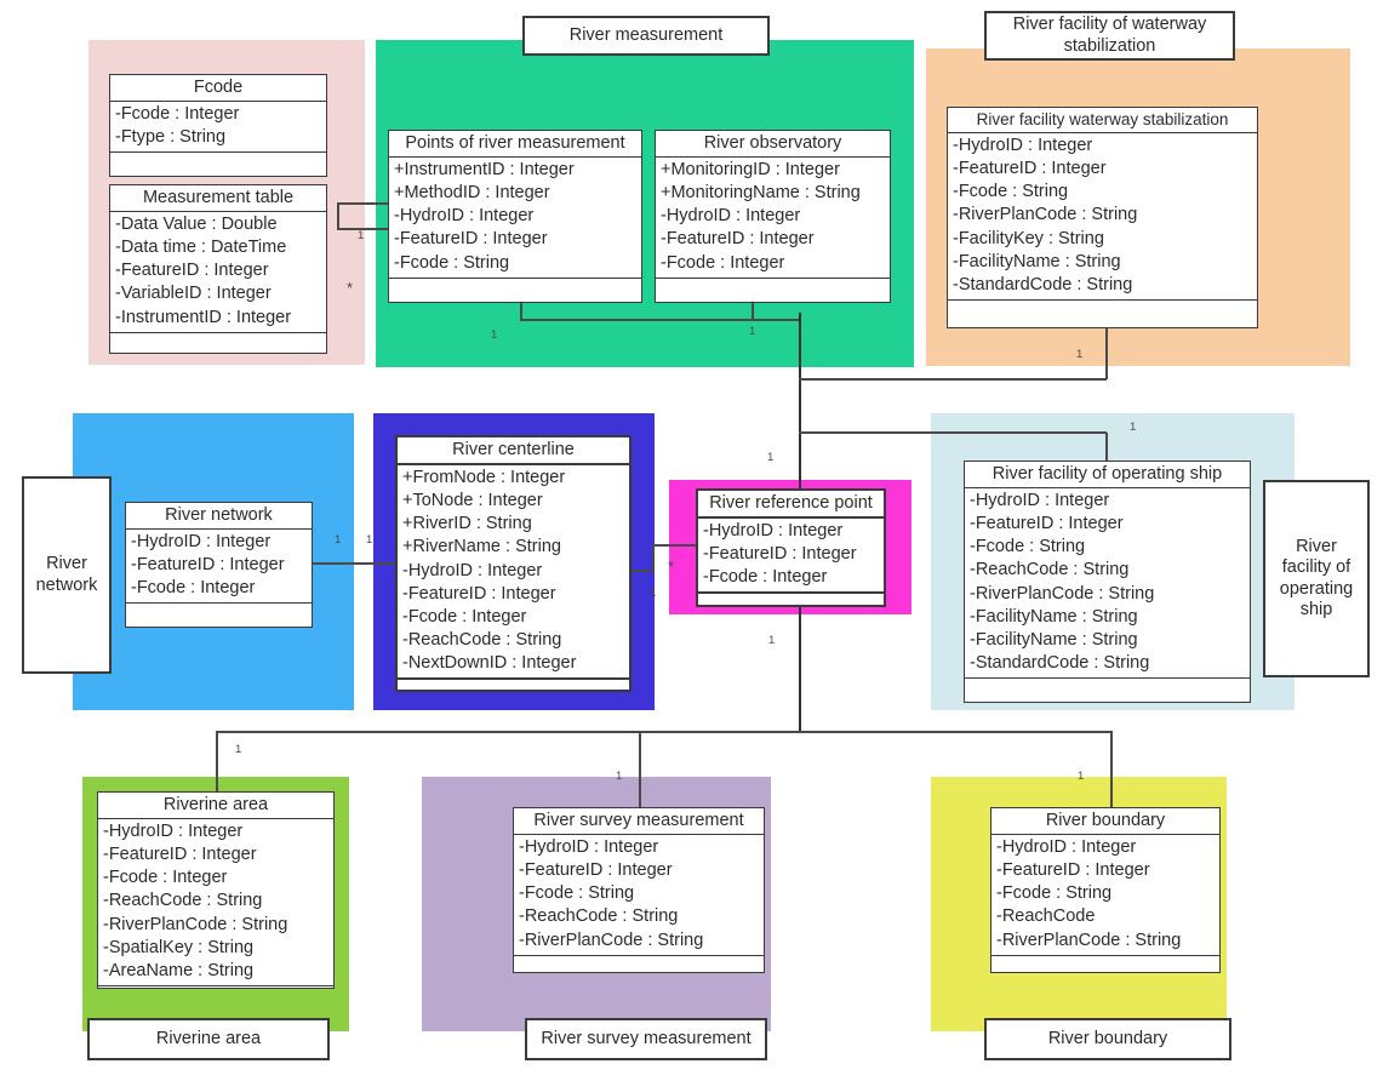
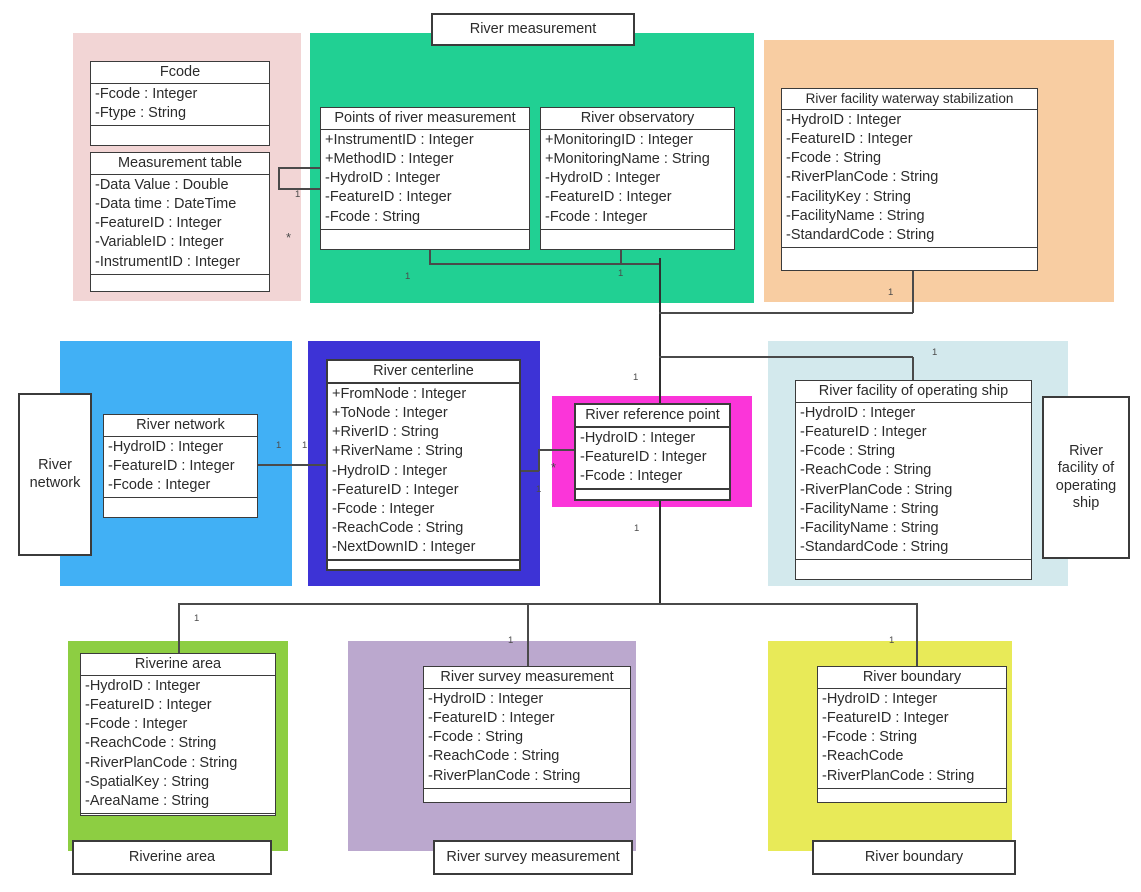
  1
  *
  1
  1
  1
  1
  1
  1
  1
  *
  1
  1
  1
  1
  1
  River measurement
- River facility of waterway stabilization
  River network
  River facility of operating ship
  Riverine area
  River survey measurement
  River boundary
  Fcode
  -Fcode : Integer
  -Ftype : String
  Measurement table
  -Data Value : Double
  -Data time : DateTime
  -FeatureID : Integer
  -VariableID : Integer
  -InstrumentID : Integer
  Points of river measurement
  +InstrumentID : Integer
  +MethodID : Integer
  -HydroID : Integer
  -FeatureID : Integer
  -Fcode : String
  River observatory
  +MonitoringID : Integer
  +MonitoringName : String
  -HydroID : Integer
  -FeatureID : Integer
  -Fcode : Integer
  River facility waterway stabilization
  -HydroID : Integer
  -FeatureID : Integer
  -Fcode : String
  -RiverPlanCode : String
  -FacilityKey : String
  -FacilityName : String
  -StandardCode : String
  River network
  -HydroID : Integer
  -FeatureID : Integer
  -Fcode : Integer
  River centerline
  +FromNode : Integer
  +ToNode : Integer
  +RiverID : String
  +RiverName : String
  -HydroID : Integer
  -FeatureID : Integer
  -Fcode : Integer
  -ReachCode : String
  -NextDownID : Integer
  River reference point
  -HydroID : Integer
  -FeatureID : Integer
  -Fcode : Integer
  River facility of operating ship
  -HydroID : Integer
  -FeatureID : Integer
  -Fcode : String
  -ReachCode : String
  -RiverPlanCode : String
  -FacilityName : String
  -FacilityName : String
  -StandardCode : String
  Riverine area
  -HydroID : Integer
  -FeatureID : Integer
  -Fcode : Integer
  -ReachCode : String
  -RiverPlanCode : String
  -SpatialKey : String
  -AreaName : String
  River survey measurement
  -HydroID : Integer
  -FeatureID : Integer
  -Fcode : String
  -ReachCode : String
  -RiverPlanCode : String
  River boundary
  -HydroID : Integer
  -FeatureID : Integer
  -Fcode : String
  -ReachCode
  -RiverPlanCode : String
